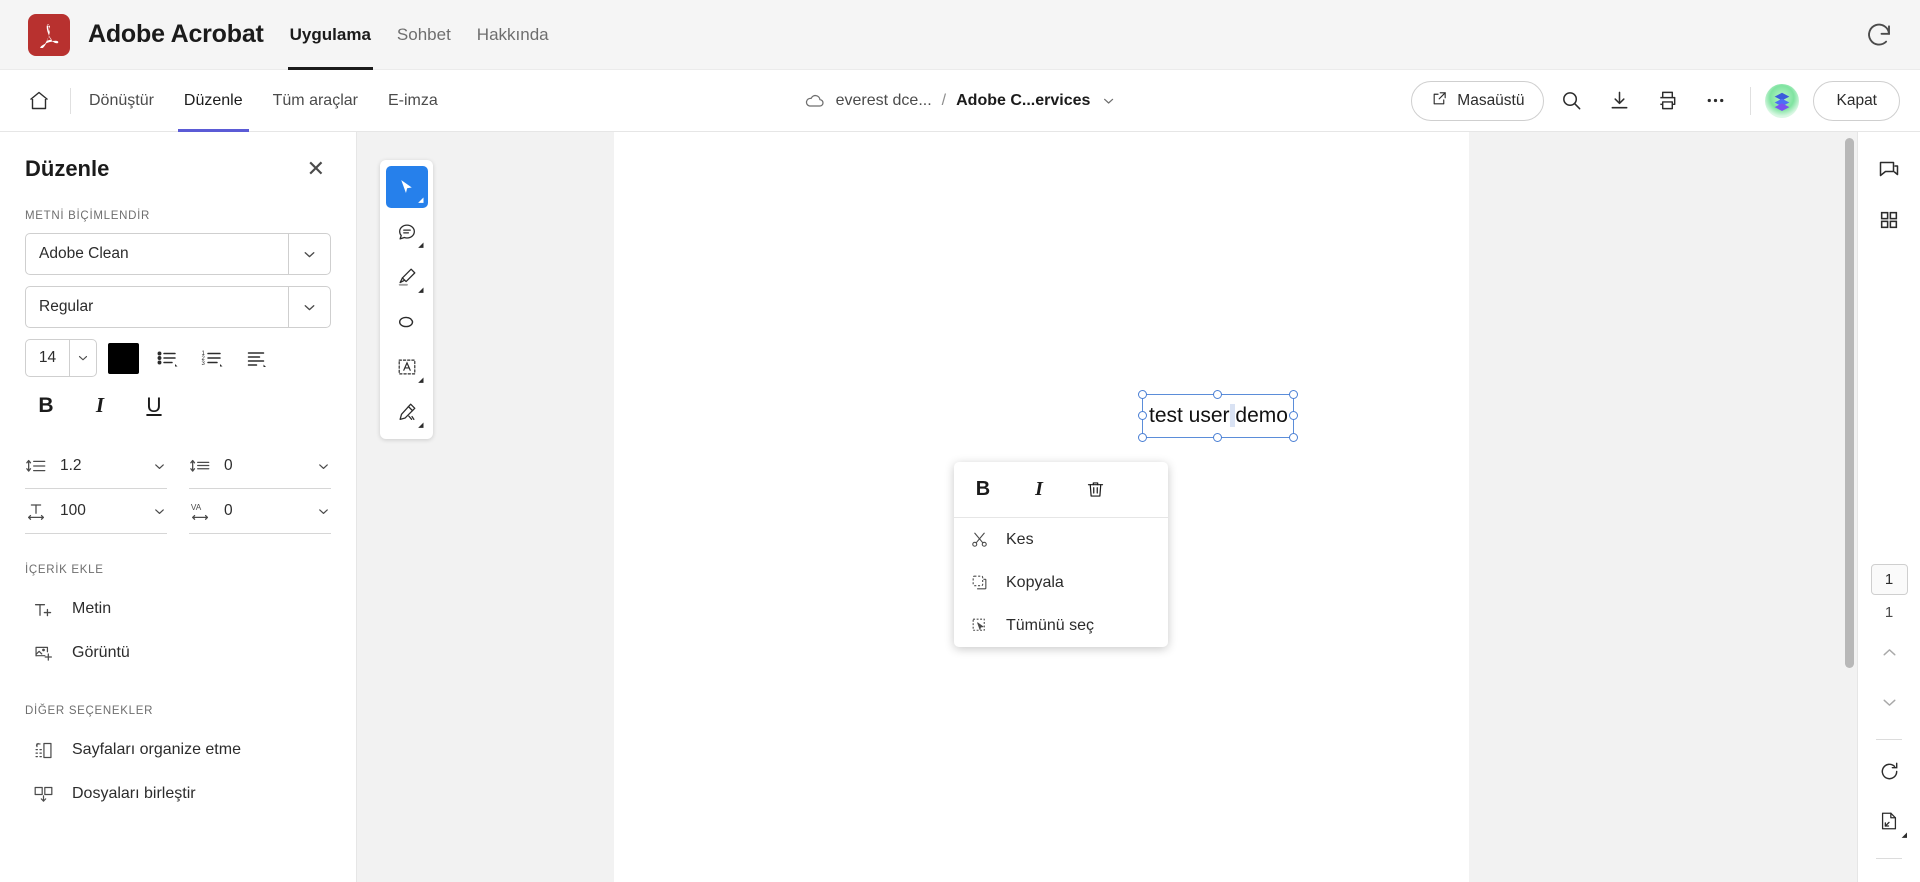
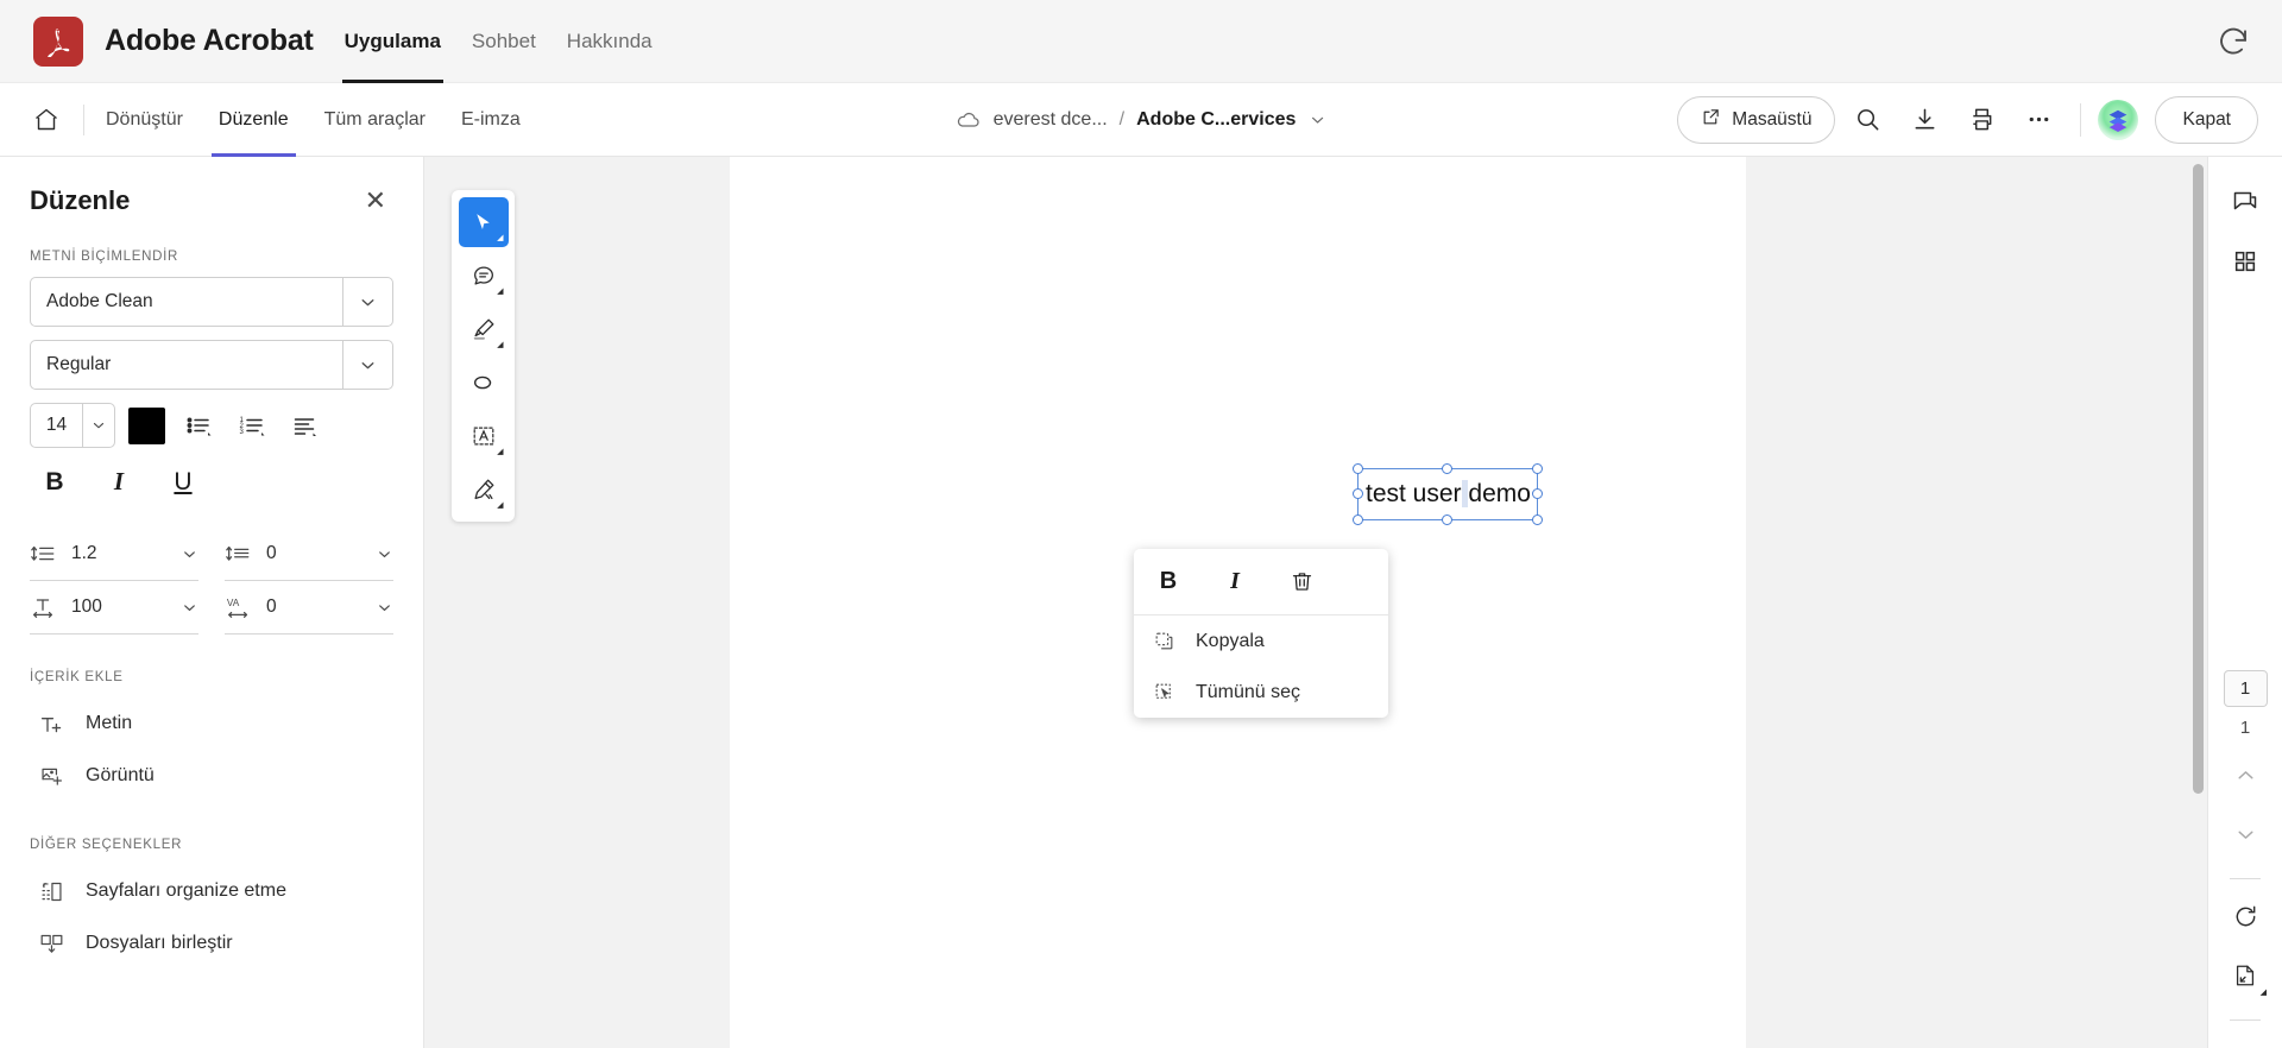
  Adobe Acrobat
  Uygulama
  Sohbet
  Hakkında
  Dönüştür
  Düzenle
  Tüm araçlar
  E-imza
  everest dce...
  /
  Adobe C...ervices
  Masaüstü
  Kapat
  Düzenle
  ✕
  METNİ BİÇİMLENDİR
  Adobe Clean
  Regular
  14
  B
  I
  U
  1.2
  0
  100
  VA
  0
  İÇERİK EKLE
  Metin
  Görüntü
  DİĞER SEÇENEKLER
  Sayfaları organize etme
  Dosyaları birleştir
  test user demo
  B
  I
- Kes
  Kopyala
  Tümünü seç
  1
  1
